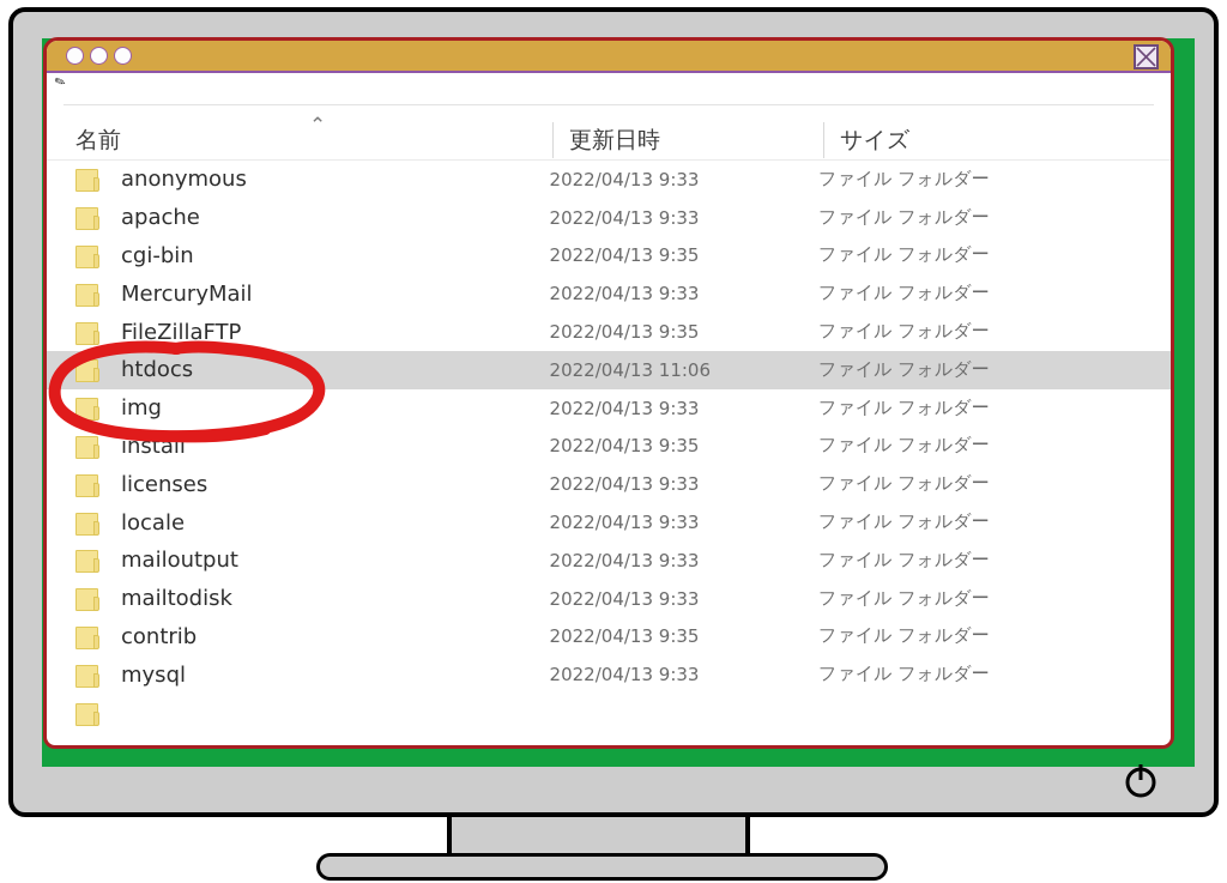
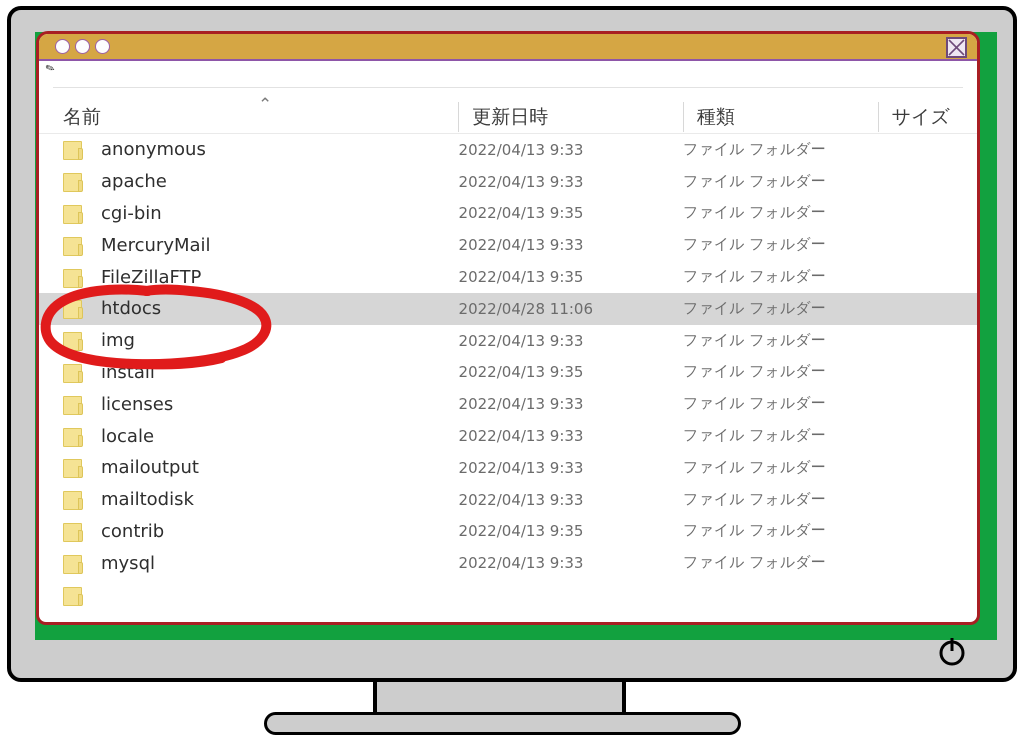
  名前
  更新日時
+ 種類
  サイズ
  ⌃
  anonymous
  2022/04/13 9:33
  ファイル フォルダー
  apache
  2022/04/13 9:33
  ファイル フォルダー
  cgi-bin
  2022/04/13 9:35
  ファイル フォルダー
  MercuryMail
  2022/04/13 9:33
  ファイル フォルダー
  FileZillaFTP
  2022/04/13 9:35
  ファイル フォルダー
  htdocs
- 2022/04/13 11:06
+ 2022/04/28 11:06
  ファイル フォルダー
  img
  2022/04/13 9:33
  ファイル フォルダー
  install
  2022/04/13 9:35
  ファイル フォルダー
  licenses
  2022/04/13 9:33
  ファイル フォルダー
  locale
  2022/04/13 9:33
  ファイル フォルダー
  mailoutput
  2022/04/13 9:33
  ファイル フォルダー
  mailtodisk
  2022/04/13 9:33
  ファイル フォルダー
  contrib
  2022/04/13 9:35
  ファイル フォルダー
  mysql
  2022/04/13 9:33
  ファイル フォルダー
